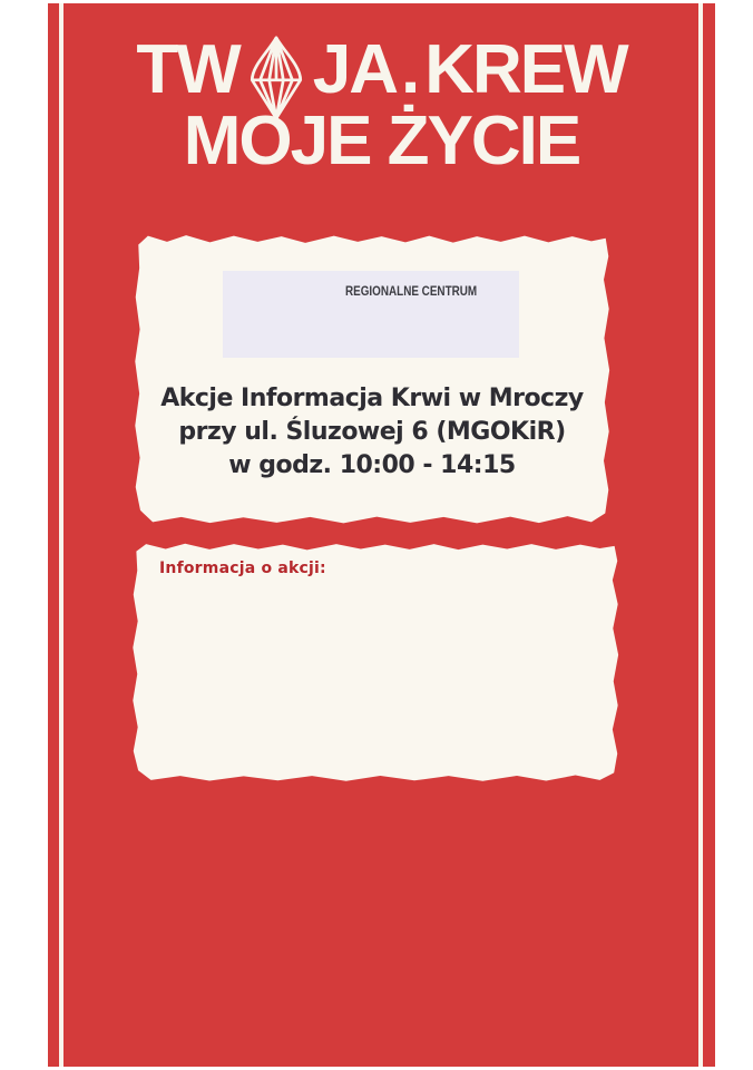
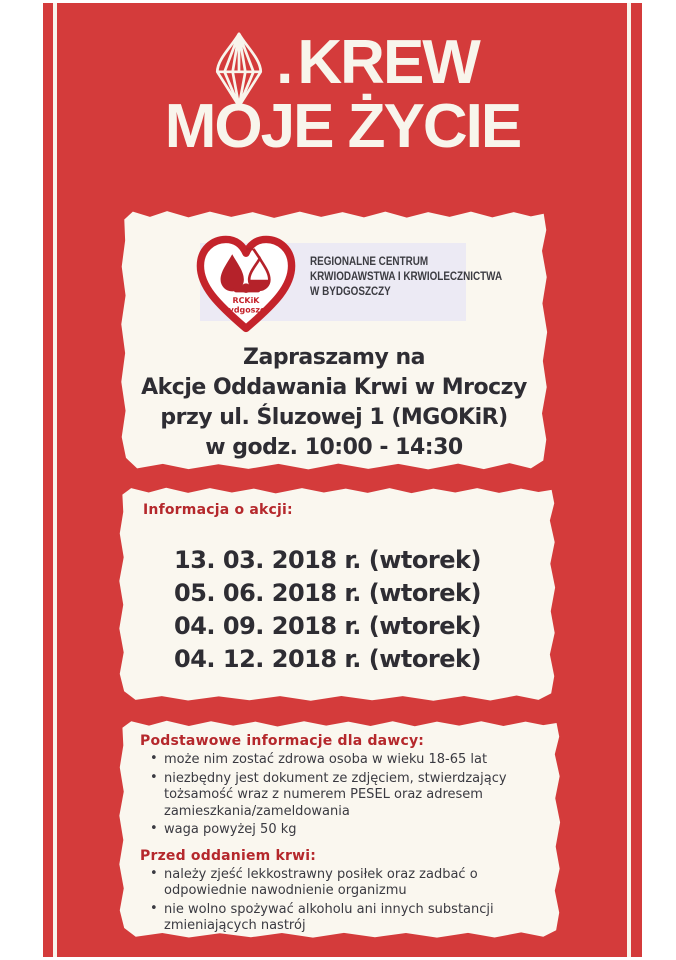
- TW
- JA
  .
  KREW
  MOJE ŻYCIE
  REGIONALNE CENTRUM
+ KRWIODAWSTWA I KRWIOLECZNICTWA
+ W BYDGOSZCZY
+ RCKiK
+ Bydgoszcz
+ Zapraszamy na
- Akcje Informacja Krwi w Mroczy
+ Akcje Oddawania Krwi w Mroczy
- przy ul. Śluzowej 6 (MGOKiR)
+ przy ul. Śluzowej 1 (MGOKiR)
- w godz. 10:00 - 14:15
+ w godz. 10:00 - 14:30
  Informacja o akcji:
+ 13. 03. 2018 r. (wtorek)
+ 05. 06. 2018 r. (wtorek)
+ 04. 09. 2018 r. (wtorek)
+ 04. 12. 2018 r. (wtorek)
+ Podstawowe informacje dla dawcy:
+ może nim zostać zdrowa osoba w wieku 18-65 lat
+ niezbędny jest dokument ze zdjęciem, stwierdzający tożsamość wraz z numerem PESEL oraz adresem zamieszkania/zameldowania
+ waga powyżej 50 kg
+ Przed oddaniem krwi:
+ należy zjeść lekkostrawny posiłek oraz zadbać o odpowiednie nawodnienie organizmu
+ nie wolno spożywać alkoholu ani innych substancji zmieniających nastrój
